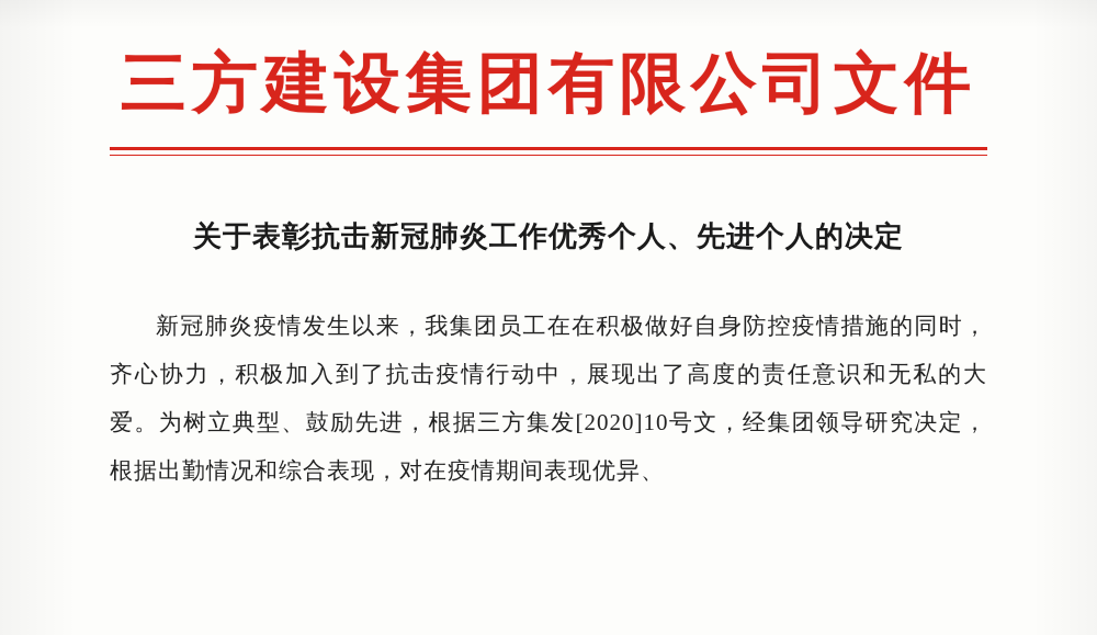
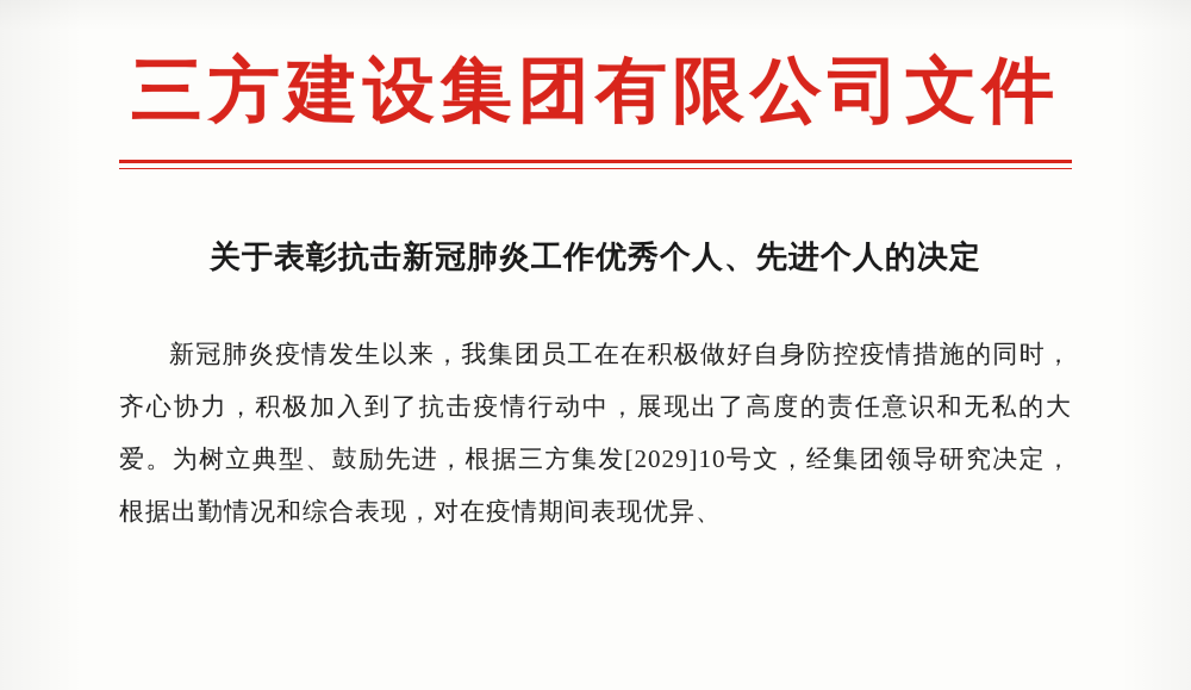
  三方建设集团有限公司文件
  关于表彰抗击新冠肺炎工作优秀个人、先进个人的决定
- 新冠肺炎疫情发生以来，我集团员工在在积极做好自身防控疫情措施的同时，齐心协力，积极加入到了抗击疫情行动中，展现出了高度的责任意识和无私的大爱。为树立典型、鼓励先进，根据三方集发[2020]10号文，经集团领导研究决定，根据出勤情况和综合表现，对在疫情期间表现优异、
+ 新冠肺炎疫情发生以来，我集团员工在在积极做好自身防控疫情措施的同时，齐心协力，积极加入到了抗击疫情行动中，展现出了高度的责任意识和无私的大爱。为树立典型、鼓励先进，根据三方集发[2029]10号文，经集团领导研究决定，根据出勤情况和综合表现，对在疫情期间表现优异、
